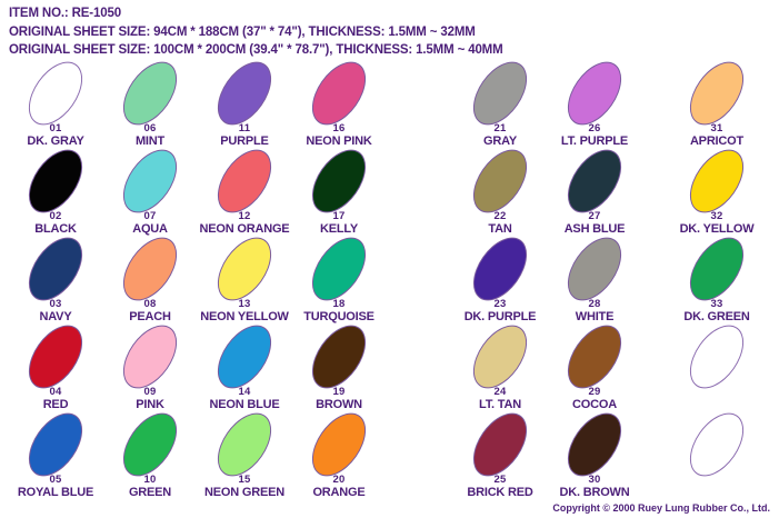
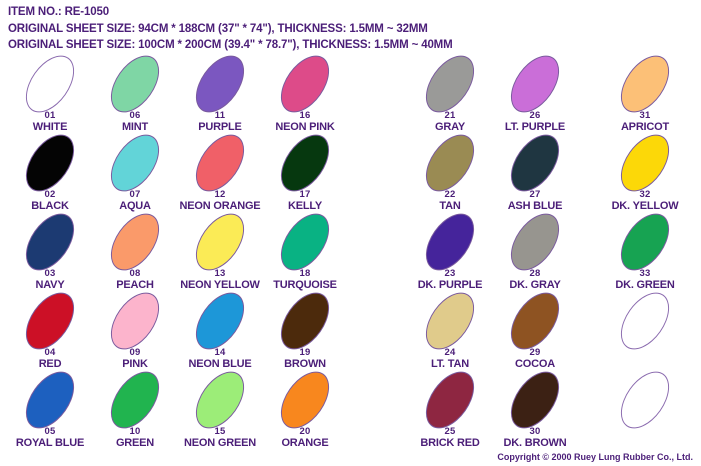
  ITEM NO.: RE-1050
  ORIGINAL SHEET SIZE: 94CM * 188CM (37" * 74"), THICKNESS: 1.5MM ~ 32MM
  ORIGINAL SHEET SIZE: 100CM * 200CM (39.4" * 78.7"), THICKNESS: 1.5MM ~ 40MM
  01
- DK. GRAY
+ WHITE
  06
  MINT
  11
  PURPLE
  16
  NEON PINK
  21
  GRAY
  26
  LT. PURPLE
  31
  APRICOT
  02
  BLACK
  07
  AQUA
  12
  NEON ORANGE
  17
  KELLY
  22
  TAN
  27
  ASH BLUE
  32
  DK. YELLOW
  03
  NAVY
  08
  PEACH
  13
  NEON YELLOW
  18
  TURQUOISE
  23
  DK. PURPLE
  28
- WHITE
+ DK. GRAY
  33
  DK. GREEN
  04
  RED
  09
  PINK
  14
  NEON BLUE
  19
  BROWN
  24
  LT. TAN
  29
  COCOA
  05
  ROYAL BLUE
  10
  GREEN
  15
  NEON GREEN
  20
  ORANGE
  25
  BRICK RED
  30
  DK. BROWN
  Copyright © 2000 Ruey Lung Rubber Co., Ltd.
